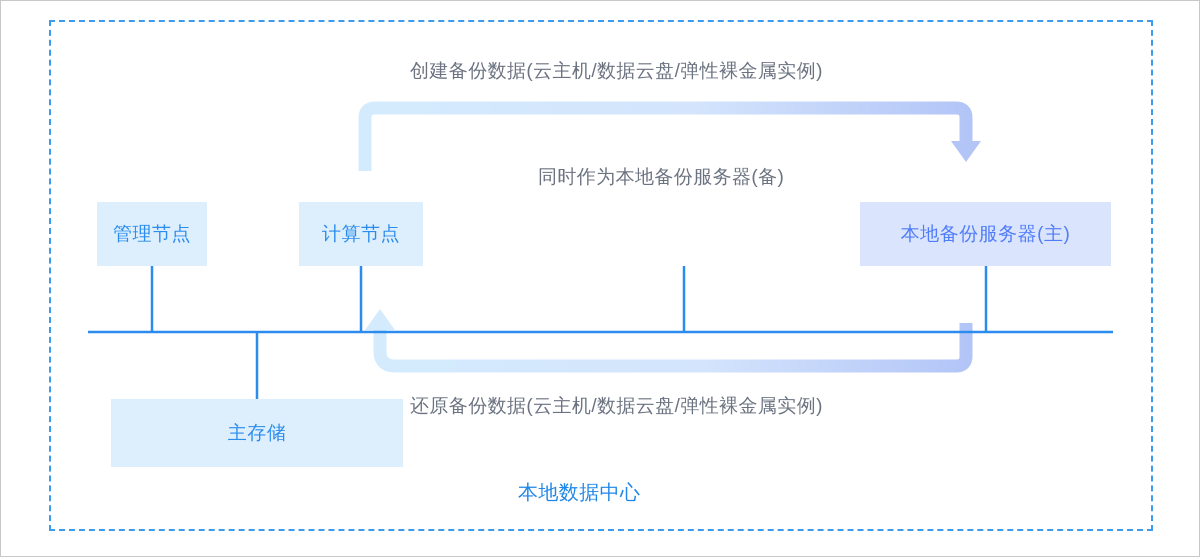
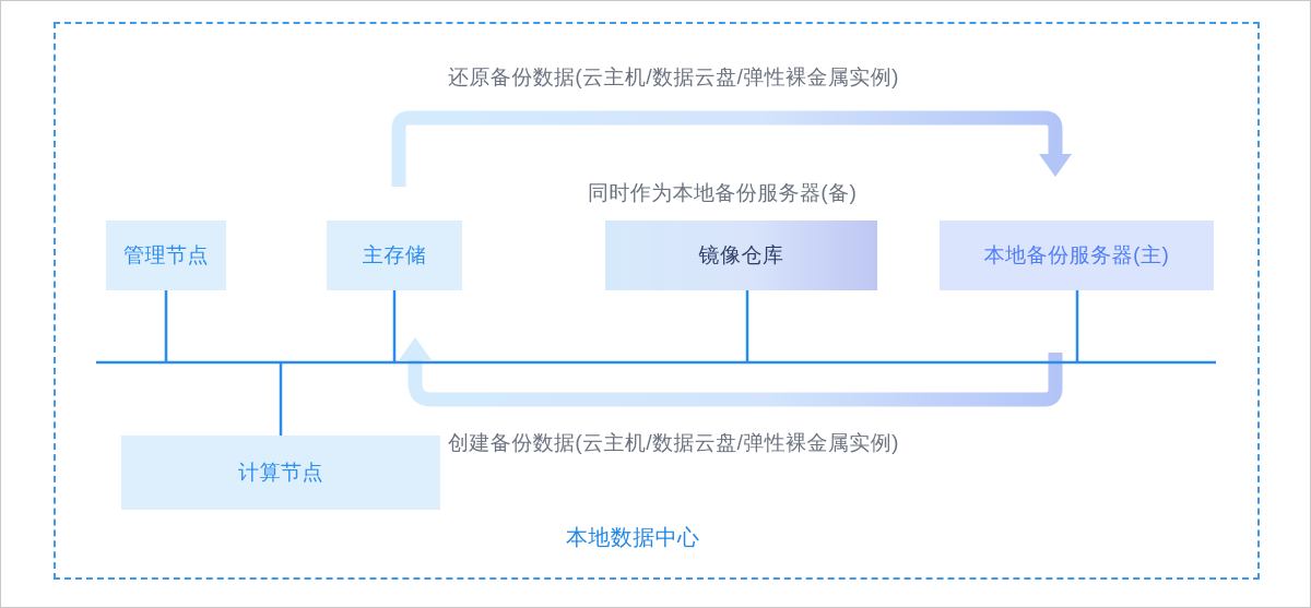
- 创建备份数据(云主机/数据云盘/弹性裸金属实例)
+ 还原备份数据(云主机/数据云盘/弹性裸金属实例)
  同时作为本地备份服务器(备)
- 还原备份数据(云主机/数据云盘/弹性裸金属实例)
+ 创建备份数据(云主机/数据云盘/弹性裸金属实例)
  本地数据中心
  管理节点
- 计算节点
+ 主存储
+ 镜像仓库
  本地备份服务器(主)
- 主存储
+ 计算节点
